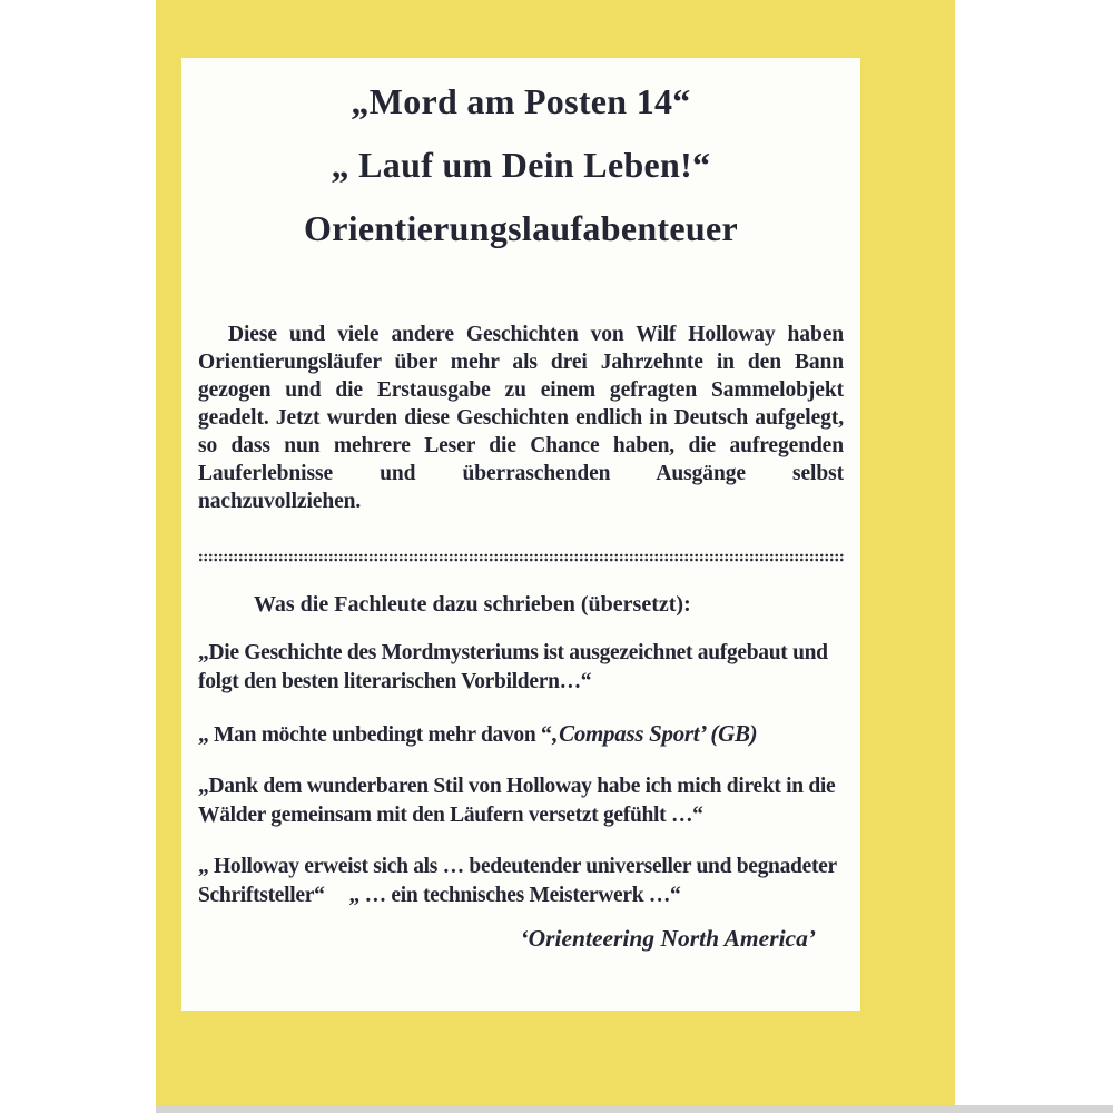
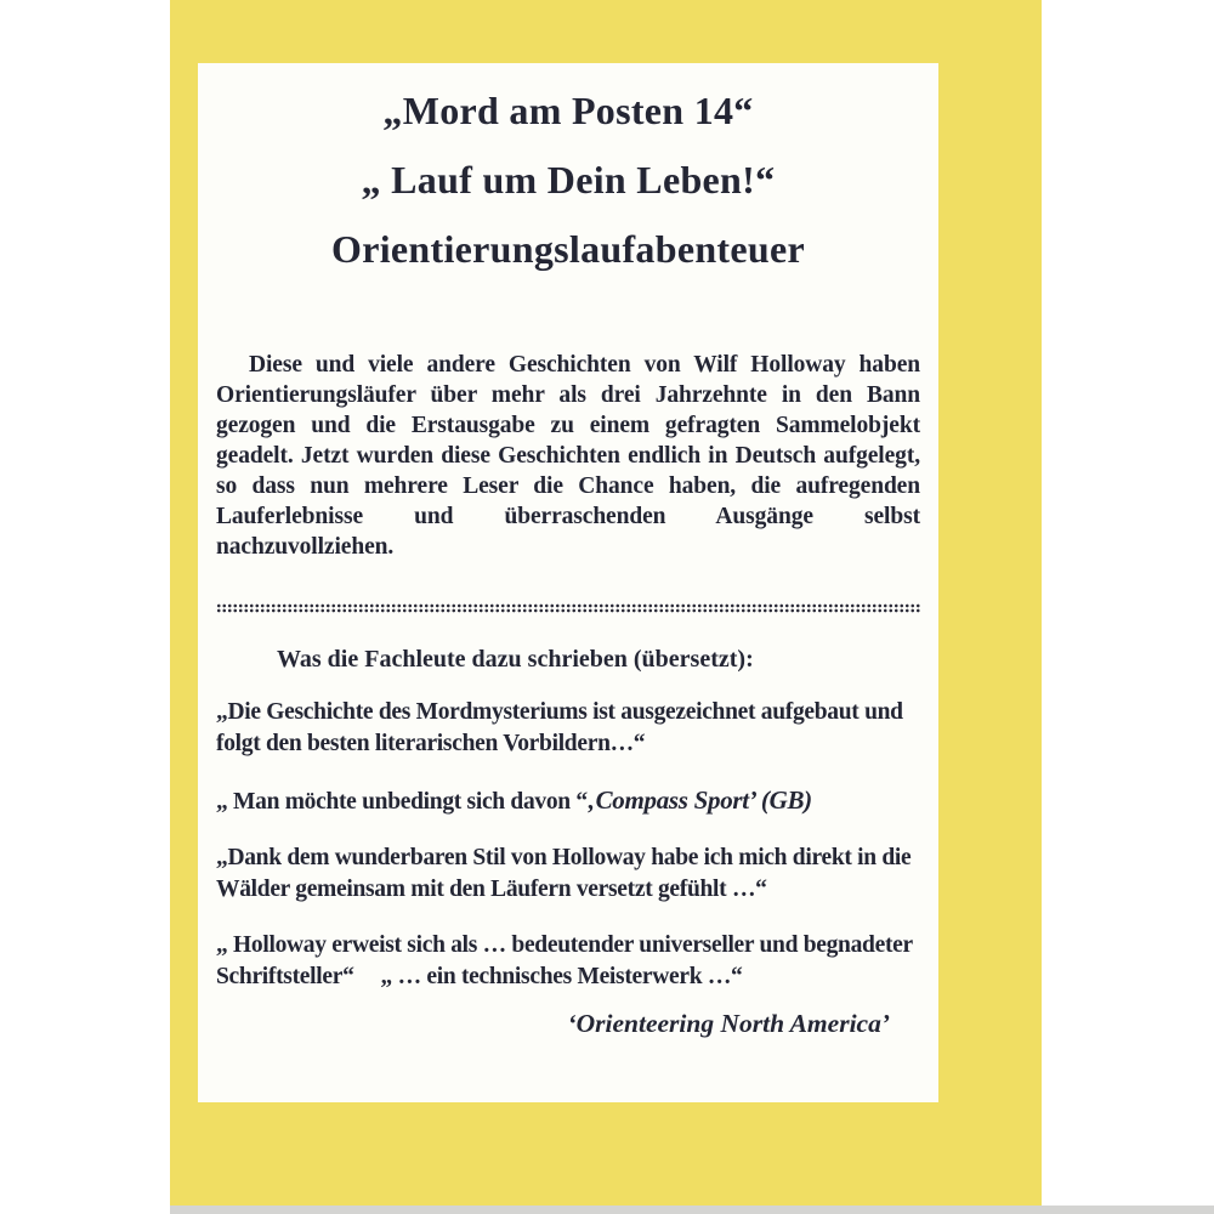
  „Mord am Posten 14“
  „ Lauf um Dein Leben!“
  Orientierungslaufabenteuer
  Diese und viele andere Geschichten von Wilf Holloway haben Orientierungsläufer über mehr als drei Jahrzehnte in den Bann gezogen und die Erstausgabe zu einem gefragten Sammelobjekt geadelt. Jetzt wurden diese Geschichten endlich in Deutsch aufgelegt, so dass nun mehrere Leser die Chance haben, die aufregenden Lauferlebnisse und überraschenden Ausgänge selbst nachzuvollziehen.
  Was die Fachleute dazu schrieben (übersetzt):
  „Die Geschichte des Mordmysteriums ist ausgezeichnet aufgebaut und folgt den besten literarischen Vorbildern…“
- „ Man möchte unbedingt mehr davon “‚Compass Sport’ (GB)
+ „ Man möchte unbedingt sich davon “‚Compass Sport’ (GB)
  „Dank dem wunderbaren Stil von Holloway habe ich mich direkt in die Wälder gemeinsam mit den Läufern versetzt gefühlt …“
  „ Holloway erweist sich als … bedeutender universeller und begnadeter Schriftsteller“ „ … ein technisches Meisterwerk …“
  ‘Orienteering North America’
